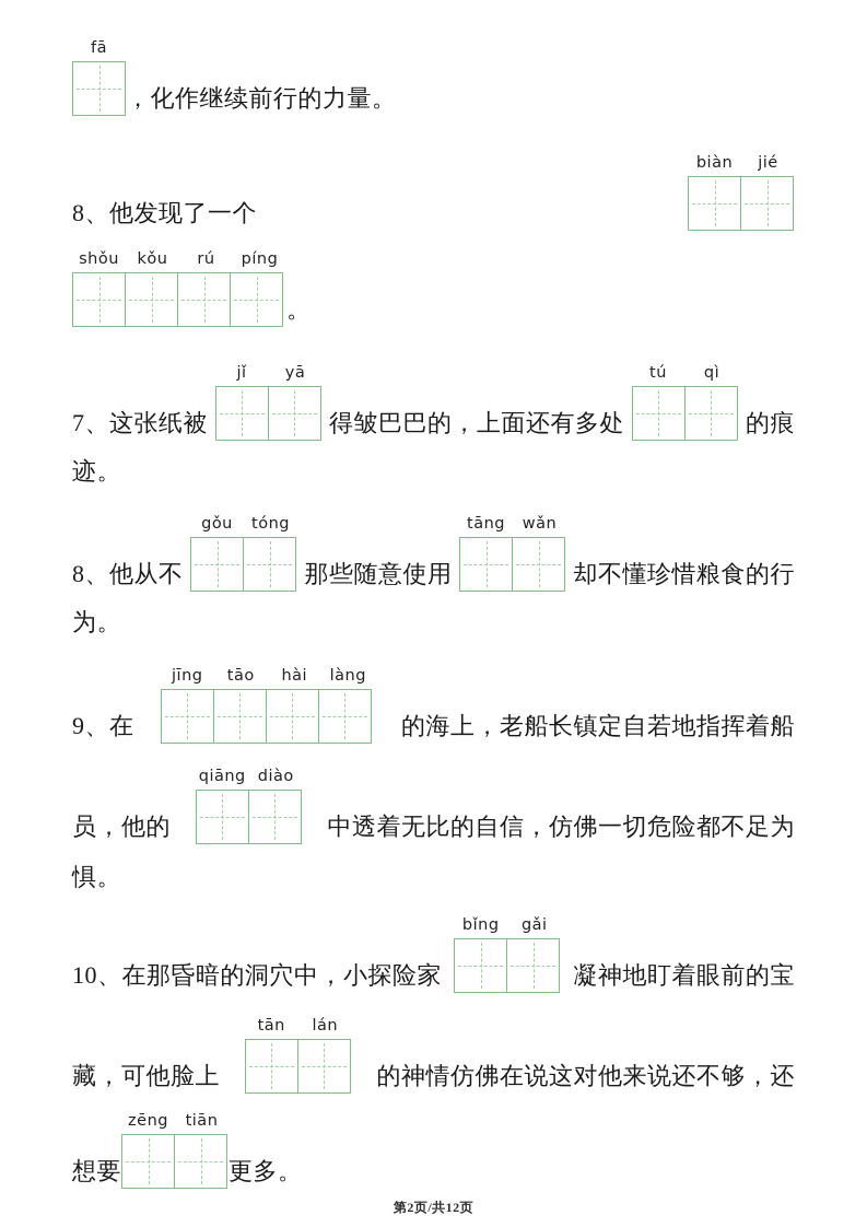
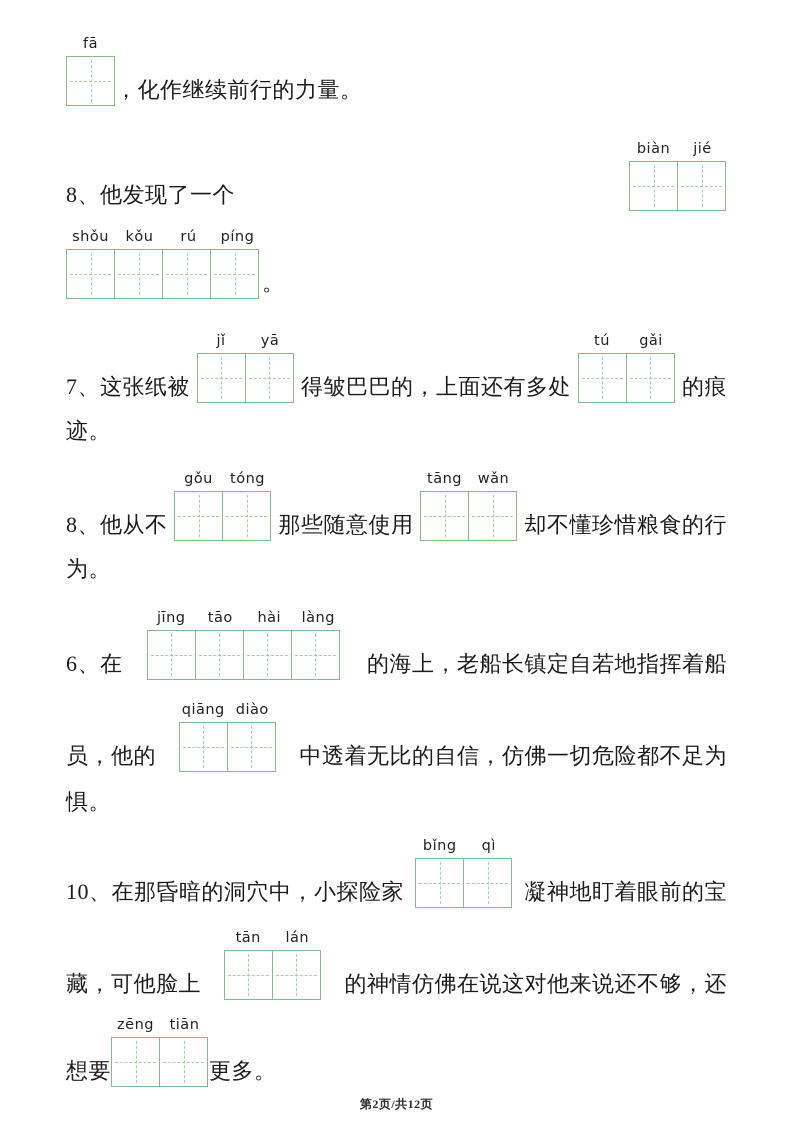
  fā
  ，化作继续前行的力量。
  8、他发现了一个
  biàn
  jié
  shǒu
  kǒu
  rú
  píng
  。
  7、这张纸被
  jǐ
  yā
  得皱巴巴的，上面还有多处
  tú
- qì
+ gǎi
  的痕
  迹。
  8、他从不
  gǒu
  tóng
  那些随意使用
  tāng
  wǎn
  却不懂珍惜粮食的行
  为。
- 9、在
+ 6、在
  jīng
  tāo
  hài
  làng
  的海上，老船长镇定自若地指挥着船
  员，他的
  qiāng
  diào
  中透着无比的自信，仿佛一切危险都不足为
  惧。
  10、在那昏暗的洞穴中，小探险家
  bǐng
- gǎi
+ qì
  凝神地盯着眼前的宝
  藏，可他脸上
  tān
  lán
  的神情仿佛在说这对他来说还不够，还
  想要
  zēng
  tiān
  更多。
  第2页/共12页
